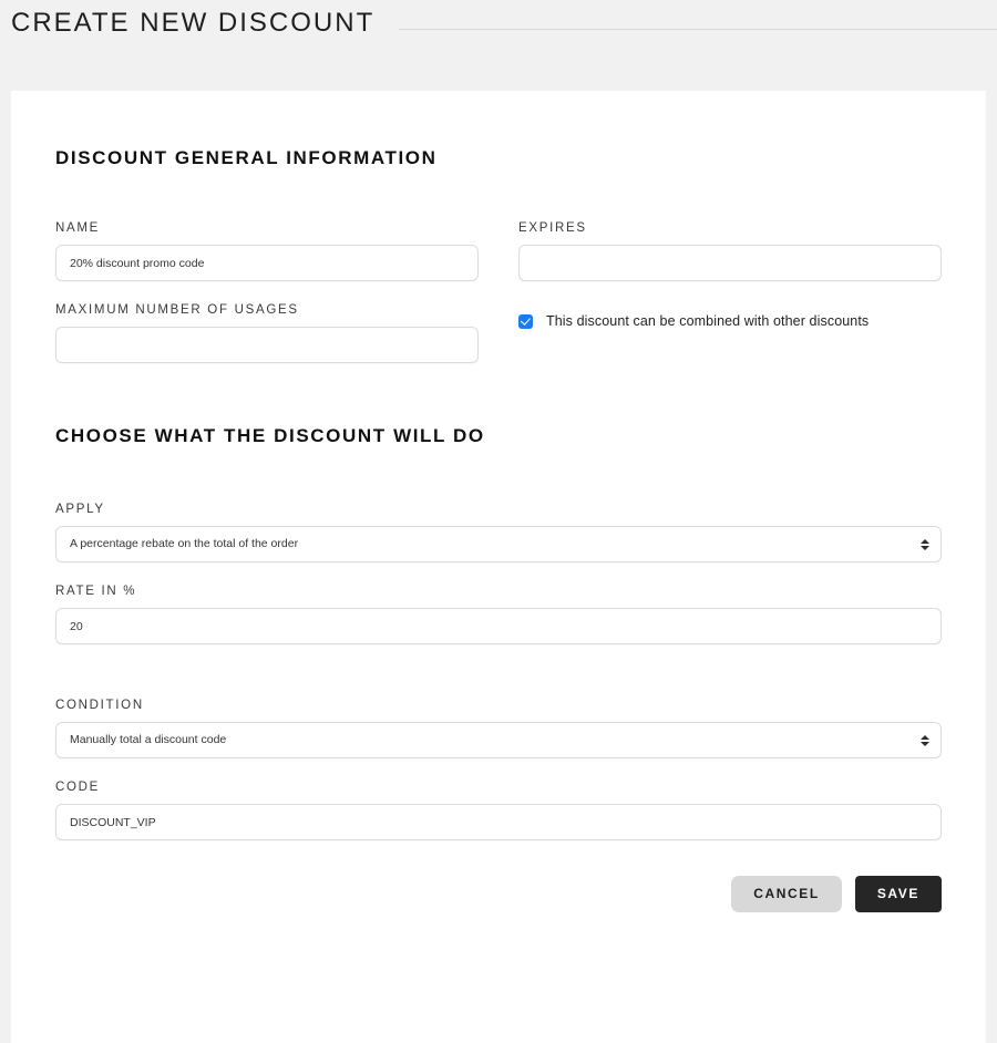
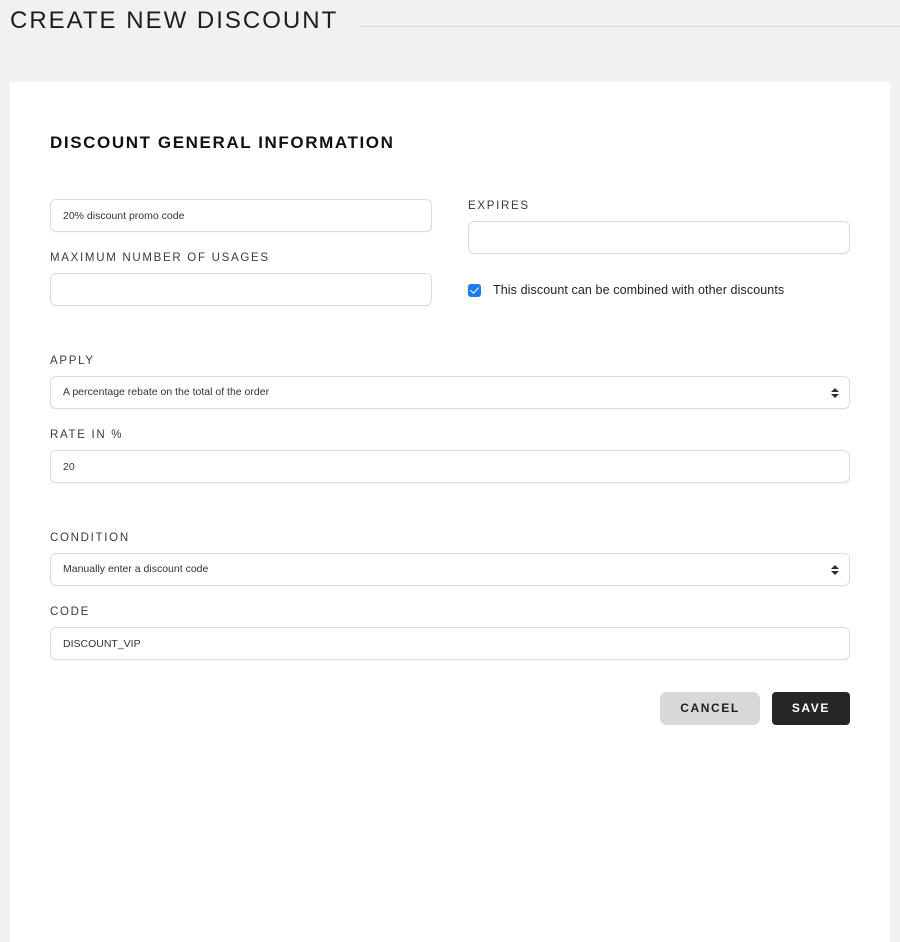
  CREATE NEW DISCOUNT
  DISCOUNT GENERAL INFORMATION
- NAME
  20% discount promo code
  MAXIMUM NUMBER OF USAGES
  EXPIRES
  This discount can be combined with other discounts
- CHOOSE WHAT THE DISCOUNT WILL DO
  APPLY
  A percentage rebate on the total of the order
  RATE IN %
  20
  CONDITION
- Manually total a discount code
+ Manually enter a discount code
  CODE
  DISCOUNT_VIP
  CANCEL
  SAVE
